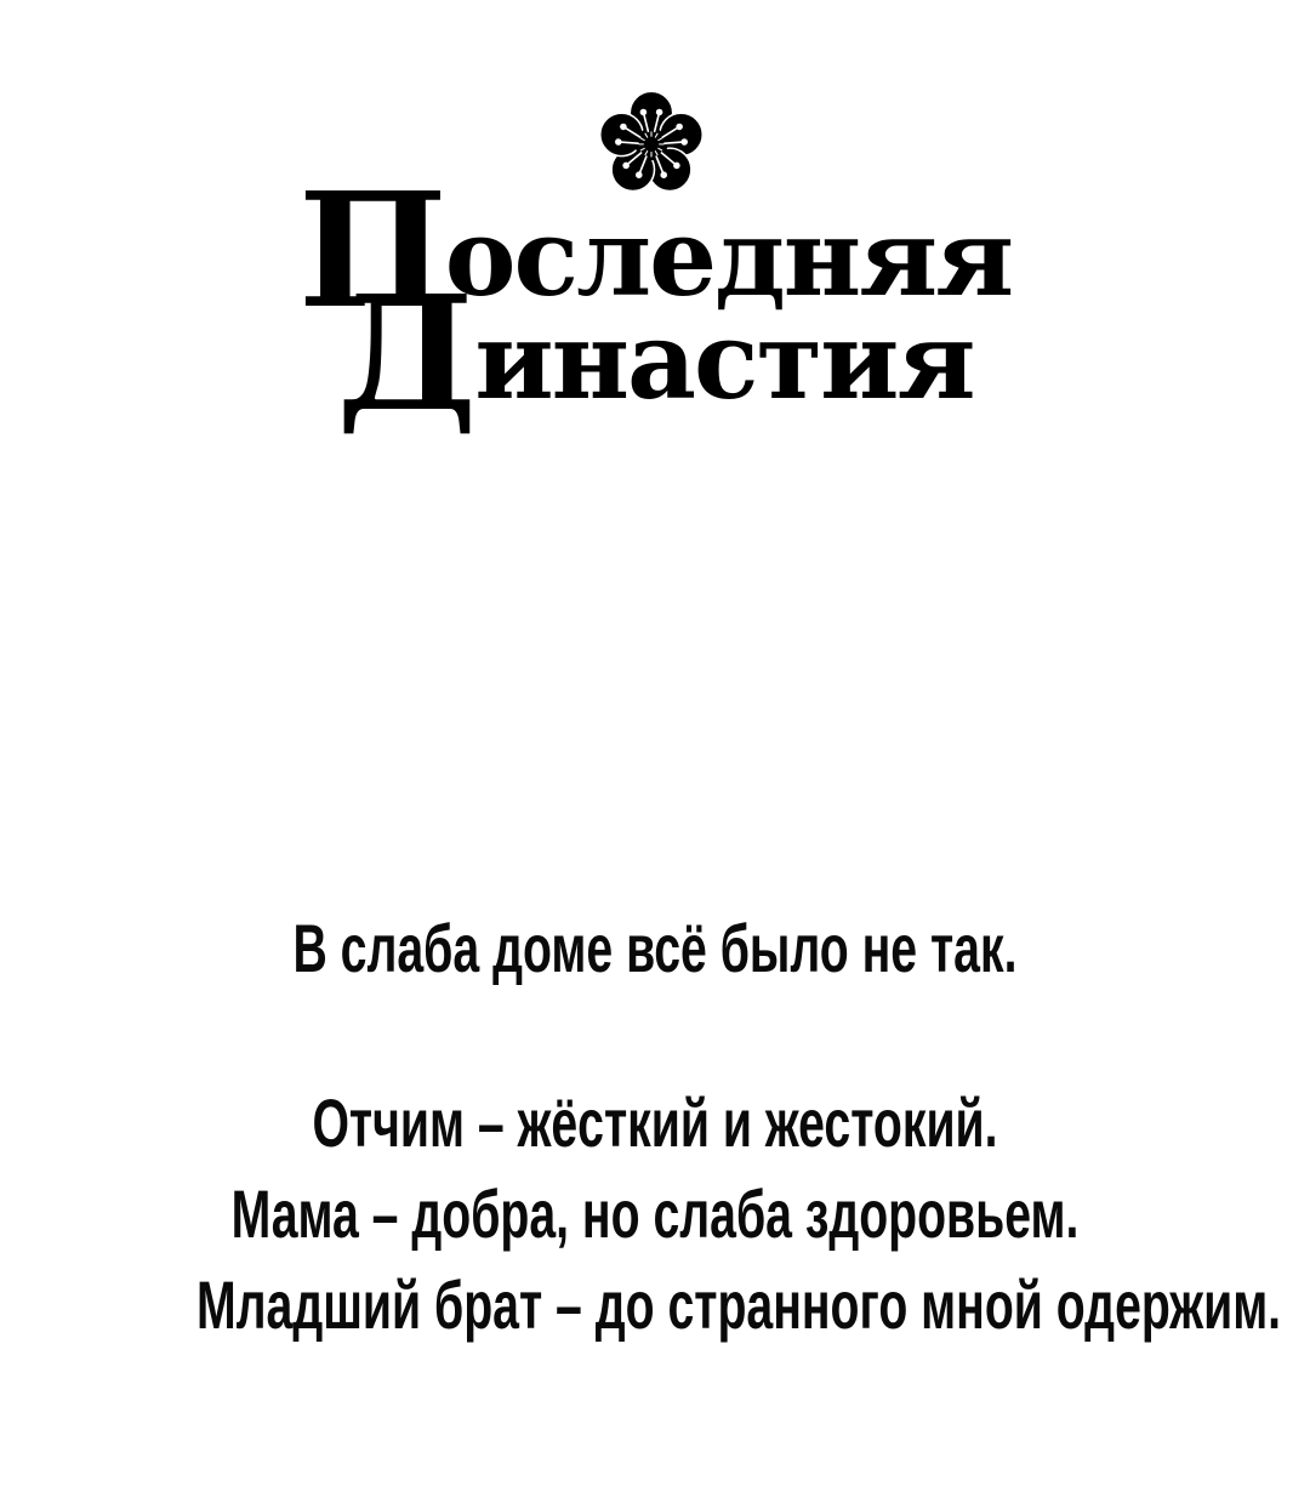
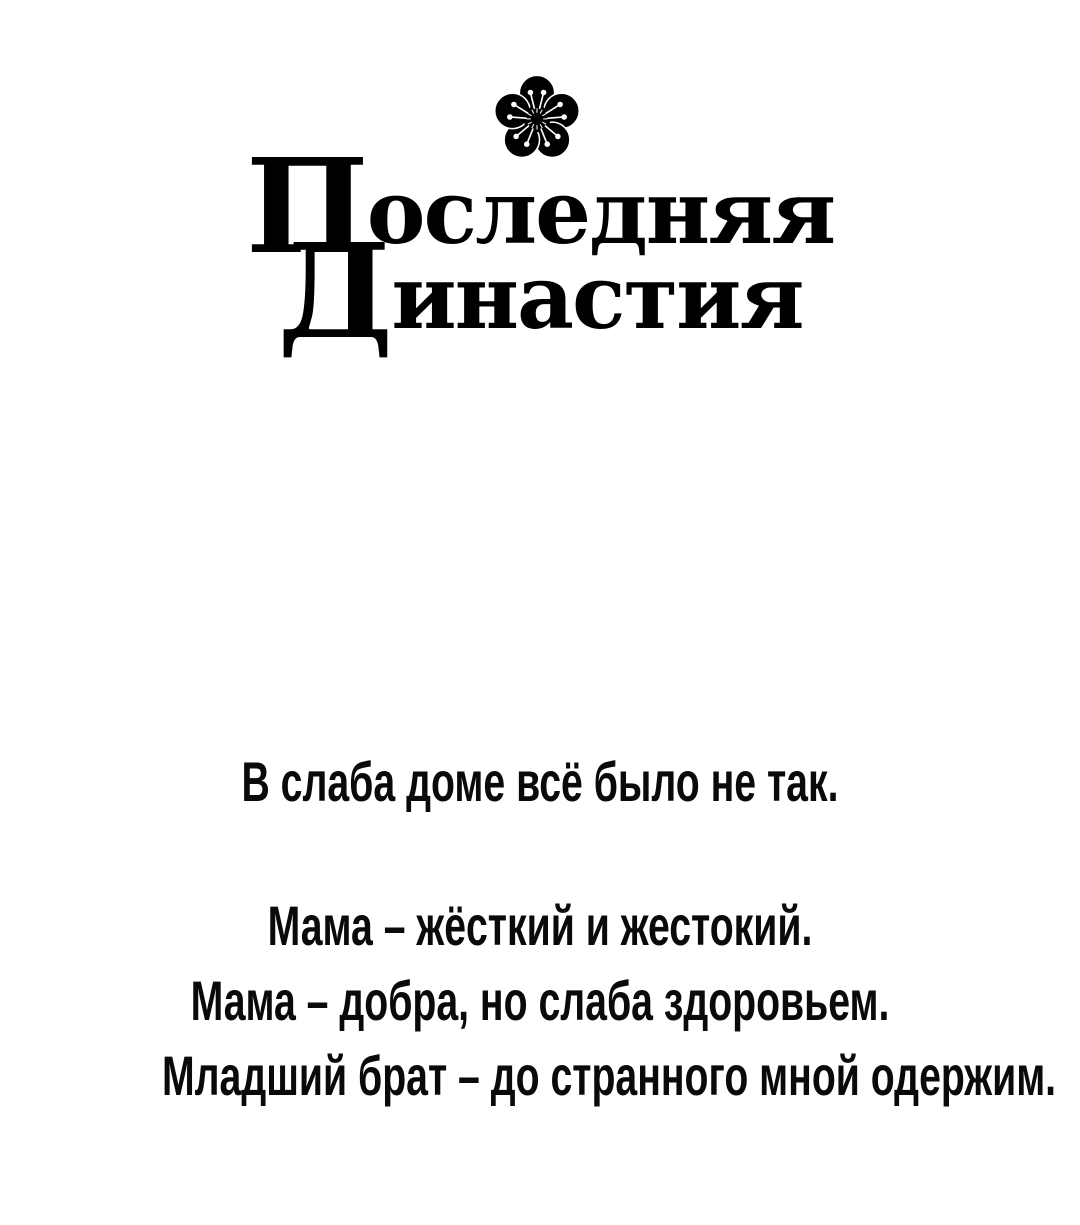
  Последняя
  Династия
  В слаба доме всё было не так.
- Отчим – жёсткий и жестокий.
+ Мама – жёсткий и жестокий.
  Мама – добра, но слаба здоровьем.
  Младший брат – до странного мной одержим.
